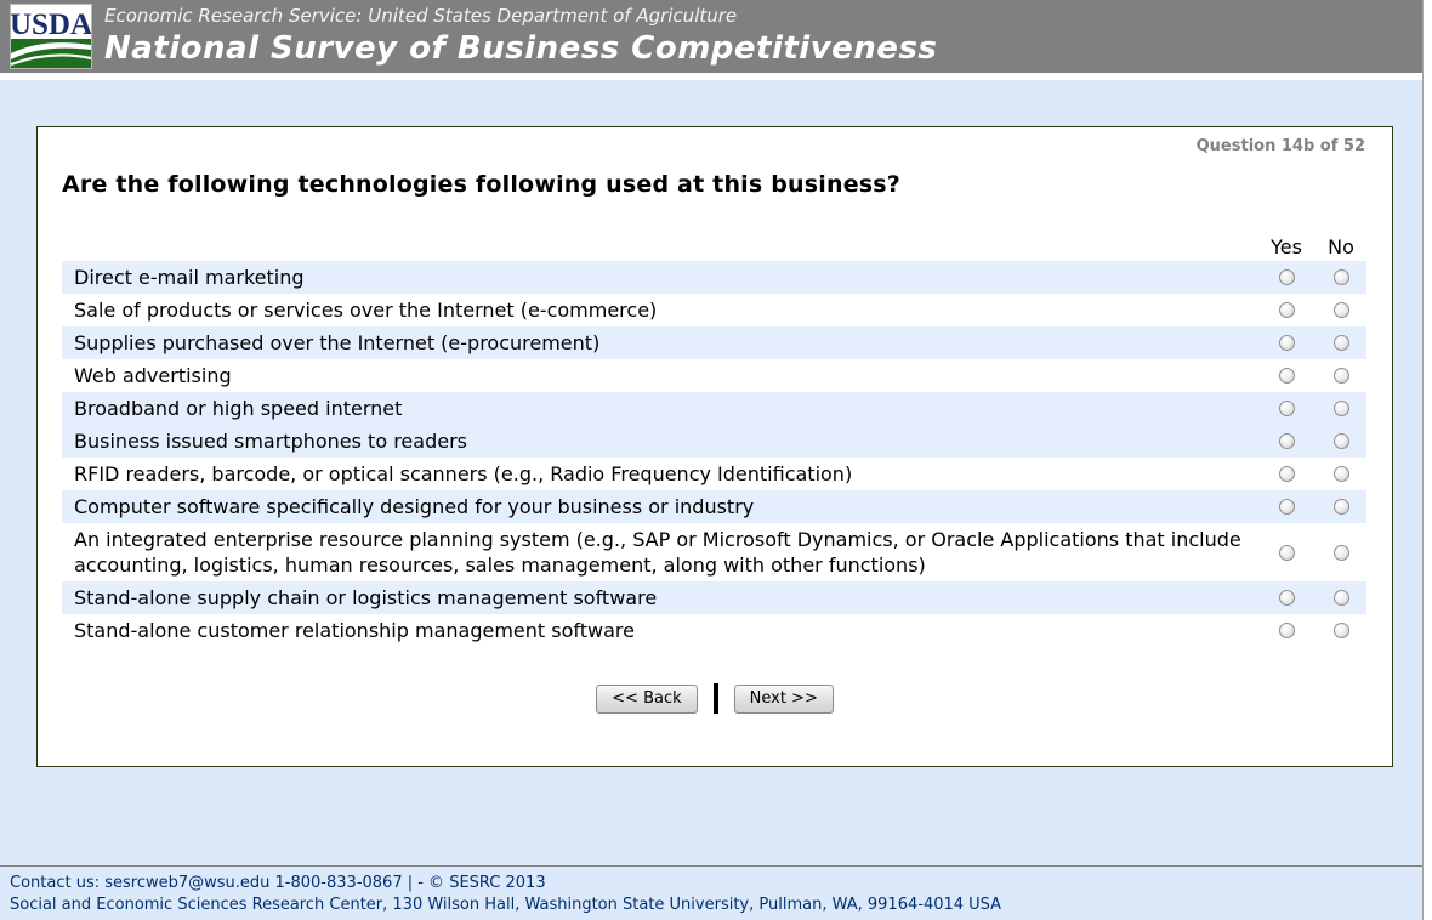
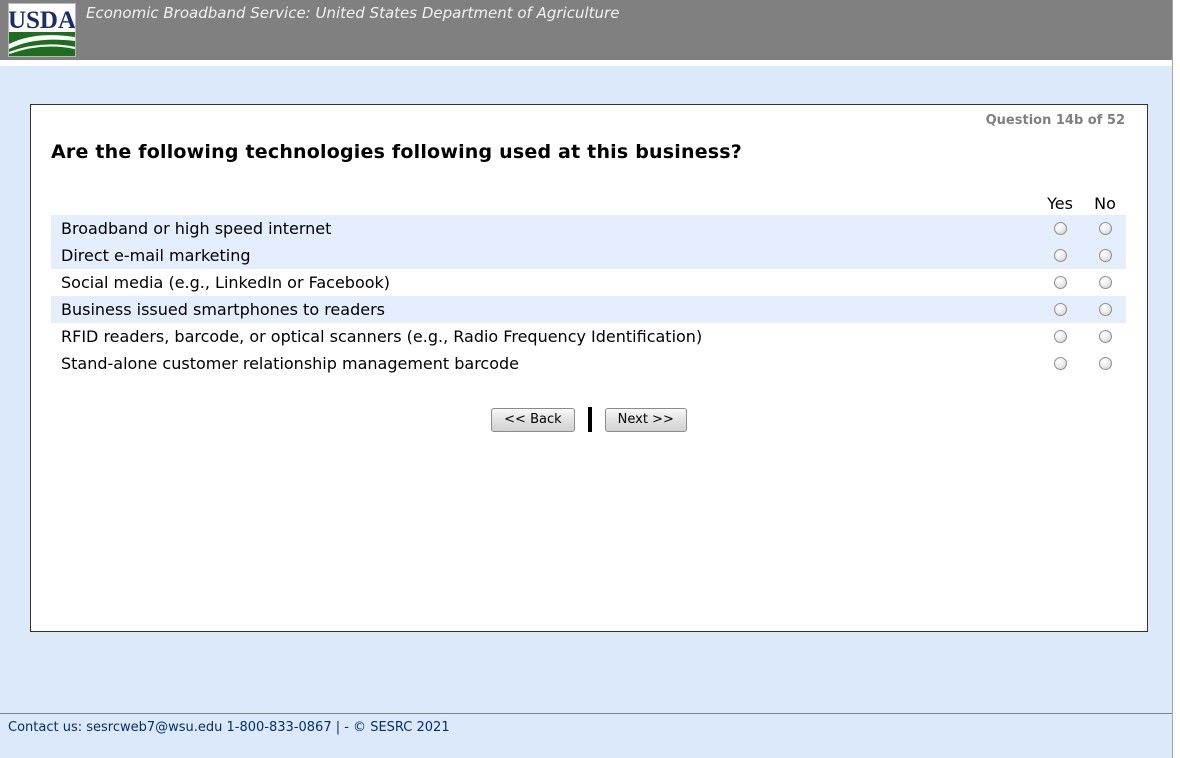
  USDA
- Economic Research Service: United States Department of Agriculture
+ Economic Broadband Service: United States Department of Agriculture
- National Survey of Business Competitiveness
  Question 14b of 52
  Are the following technologies following used at this business?
  Yes
  No
- Direct e-mail marketing
+ Broadband or high speed internet
- Sale of products or services over the Internet (e-commerce)
- Supplies purchased over the Internet (e-procurement)
- Web advertising
- Broadband or high speed internet
+ Direct e-mail marketing
+ Social media (e.g., LinkedIn or Facebook)
  Business issued smartphones to readers
  RFID readers, barcode, or optical scanners (e.g., Radio Frequency Identification)
- Computer software specifically designed for your business or industry
- An integrated enterprise resource planning system (e.g., SAP or Microsoft Dynamics, or Oracle Applications that include accounting, logistics, human resources, sales management, along with other functions)
- Stand-alone supply chain or logistics management software
- Stand-alone customer relationship management software
+ Stand-alone customer relationship management barcode
  << Back
  Next >>
- Contact us: sesrcweb7@wsu.edu 1-800-833-0867 | - © SESRC 2013
+ Contact us: sesrcweb7@wsu.edu 1-800-833-0867 | - © SESRC 2021
- Social and Economic Sciences Research Center, 130 Wilson Hall, Washington State University, Pullman, WA, 99164-4014 USA
